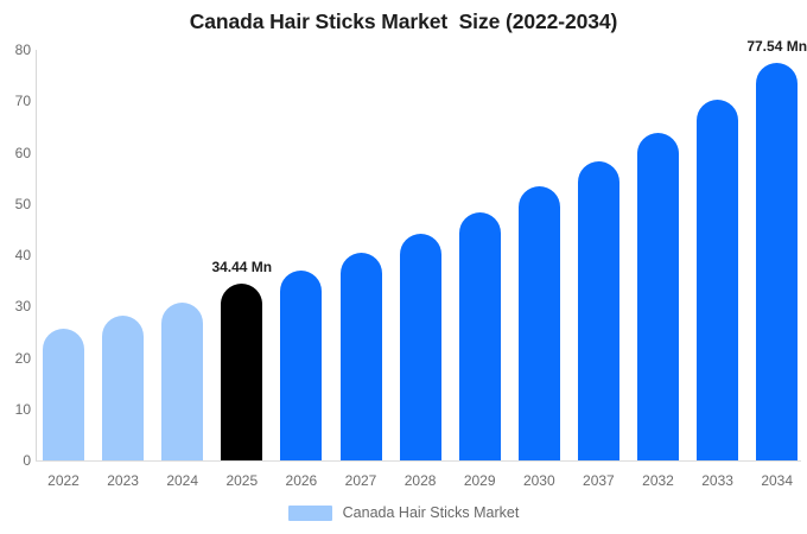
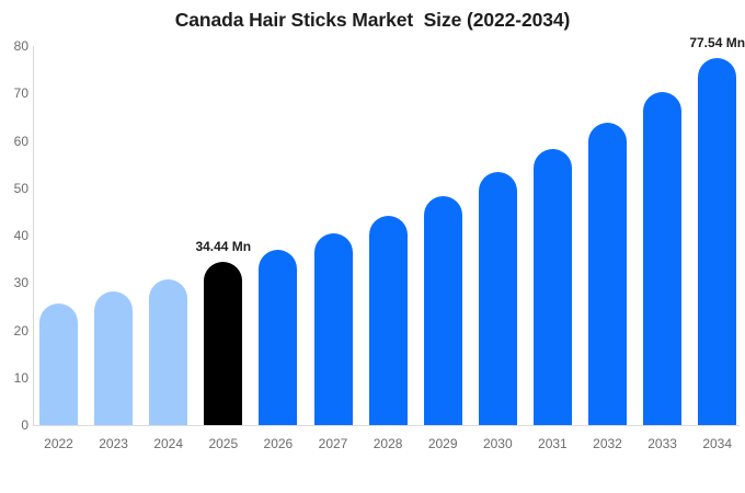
  Canada Hair Sticks Market Size (2022-2034)
  0
  10
  20
  30
  40
  50
  60
  70
  80
  2022
  2023
  2024
  2025
  2026
  2027
  2028
  2029
  2030
- 2037
+ 2031
  2032
  2033
  2034
  34.44 Mn
  77.54 Mn
- Canada Hair Sticks Market
